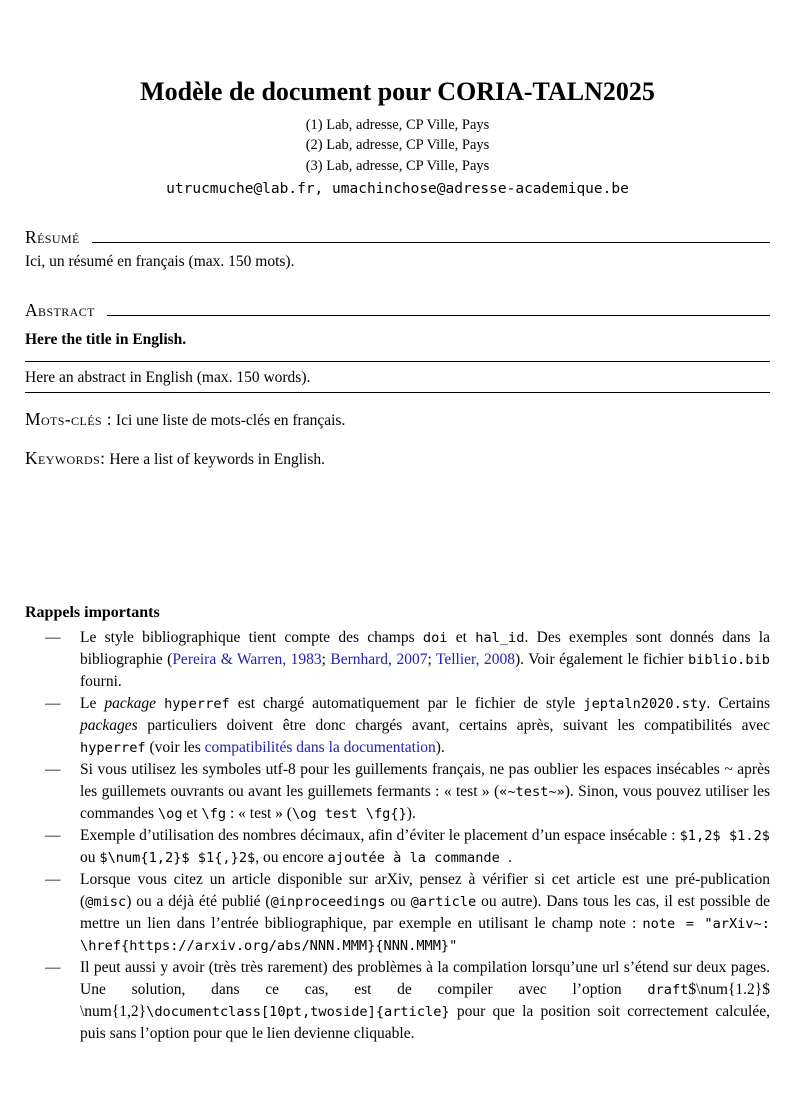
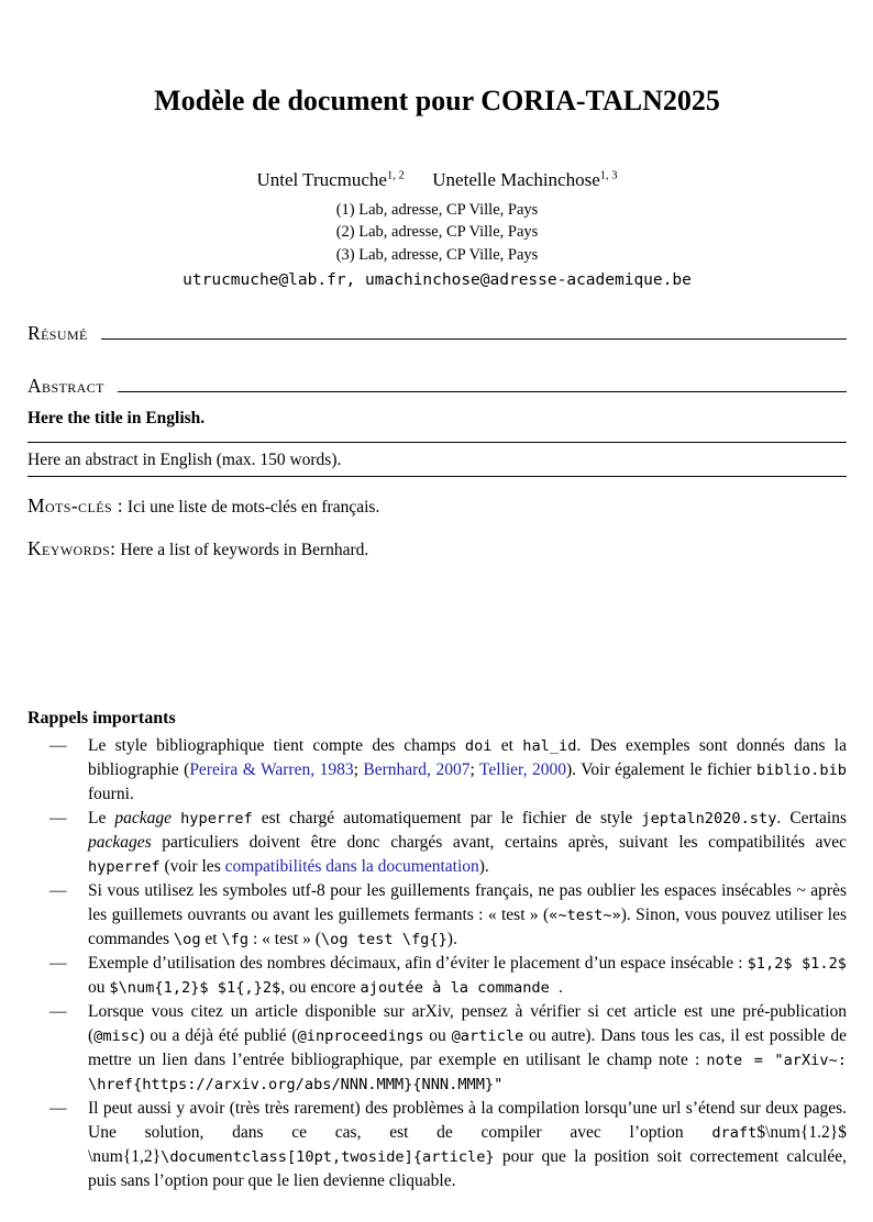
  Modèle de document pour CORIA-TALN2025
+ Untel Trucmuche1, 2 Unetelle Machinchose1, 3
  (1) Lab, adresse, CP Ville, Pays
  (2) Lab, adresse, CP Ville, Pays
  (3) Lab, adresse, CP Ville, Pays
  utrucmuche@lab.fr, umachinchose@adresse-academique.be
  Résumé
- Ici, un résumé en français (max. 150 mots).
  Abstract
  Here the title in English.
  Here an abstract in English (max. 150 words).
  Mots-clés : Ici une liste de mots-clés en français.
- Keywords: Here a list of keywords in English.
+ Keywords: Here a list of keywords in Bernhard.
  Rappels importants
  —
- Le style bibliographique tient compte des champs doi et hal_id. Des exemples sont donnés dans la bibliographie (Pereira & Warren, 1983; Bernhard, 2007; Tellier, 2008). Voir également le fichier biblio.bib fourni.
+ Le style bibliographique tient compte des champs doi et hal_id. Des exemples sont donnés dans la bibliographie (Pereira & Warren, 1983; Bernhard, 2007; Tellier, 2000). Voir également le fichier biblio.bib fourni.
  —
  Le package hyperref est chargé automatiquement par le fichier de style jeptaln2020.sty. Certains packages particuliers doivent être donc chargés avant, certains après, suivant les compatibilités avec hyperref (voir les compatibilités dans la documentation).
  —
  Si vous utilisez les symboles utf-8 pour les guillements français, ne pas oublier les espaces insécables ~ après les guillemets ouvrants ou avant les guillemets fermants : « test » («~test~»). Sinon, vous pouvez utiliser les commandes \og et \fg : « test » (\og test \fg{}).
  —
  Exemple d’utilisation des nombres décimaux, afin d’éviter le placement d’un espace insécable : $1,2$ $1.2$ ou $\num{1,2}$ $1{,}2$, ou encore ajoutée à la commande .
  —
  Lorsque vous citez un article disponible sur arXiv, pensez à vérifier si cet article est une pré-publication (@misc) ou a déjà été publié (@inproceedings ou @article ou autre). Dans tous les cas, il est possible de mettre un lien dans l’entrée bibliographique, par exemple en utilisant le champ note : note = "arXiv~: \href{https://arxiv.org/abs/NNN.MMM}{NNN.MMM}"
  —
  Il peut aussi y avoir (très très rarement) des problèmes à la compilation lorsqu’une url s’étend sur deux pages. Une solution, dans ce cas, est de compiler avec l’option draft$\num{1.2}$ \num{1,2}\documentclass[10pt,twoside]{article} pour que la position soit correctement calculée, puis sans l’option pour que le lien devienne cliquable.
